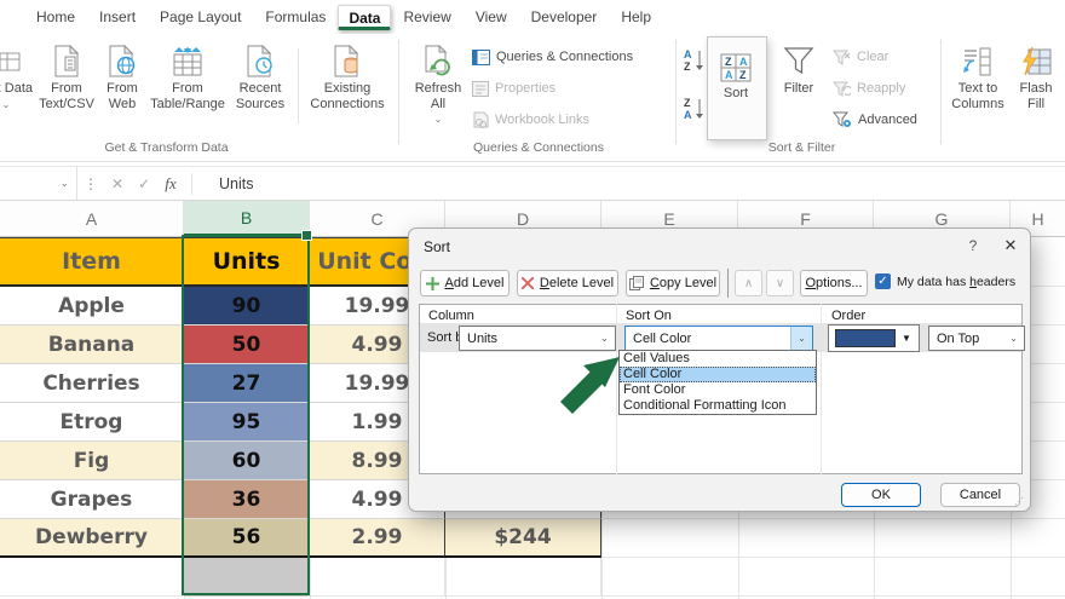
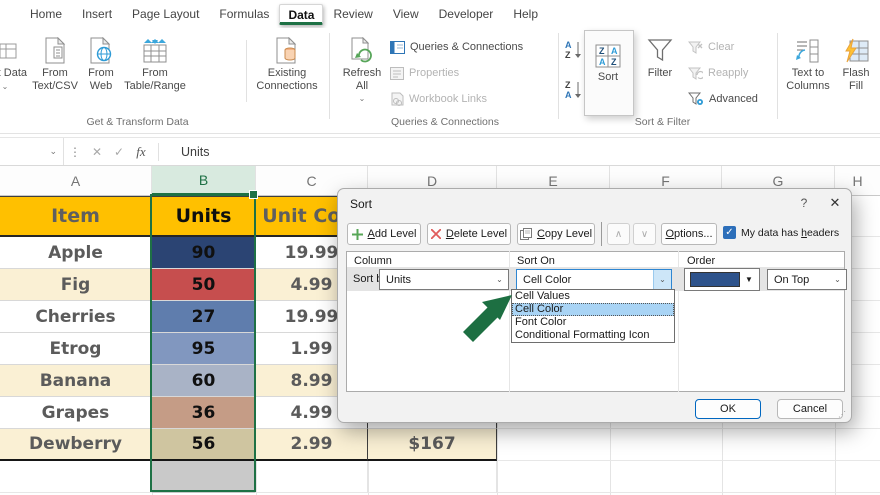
  Home
  Insert
  Page Layout
  Formulas
  Data
  Review
  View
  Developer
  Help
  ⌄
  From Text/CSV
  From Web
  From Table/Range
- Recent Sources
  Existing Connections
  Get & Transform Data
  Refresh All
  ⌄
  Queries & Connections
  Properties
  Workbook Links
  Queries & Connections
  A
  Z
  Z
  A
  Z
  A
  A
  Z
  Sort
  Filter
  Clear
  Reapply
  Advanced
  Sort & Filter
  Text to Columns
  Flash Fill
  ⌄
  ⋮
  ✕
  ✓
  fx
  Units
  A
  B
  C
  D
  E
  F
  G
  H
  Item
  Units
  Unit Co
  Apple
  90
  19.99
- Banana
+ Fig
  50
  4.99
  Cherries
  27
  19.99
  Etrog
  95
  1.99
- Fig
+ Banana
  60
  8.99
  Grapes
  36
  4.99
  Dewberry
  56
  2.99
- $244
+ $167
  Sort
  ?
  ✕
  Add Level
  Delete Level
  Copy Level
  ∧
  ∨
  Options...
  ✓
  My data has headers
  Column
  Sort On
  Order
  Units
  ⌄
  Cell Color
  ⌄
  ▼
  On Top
  ⌄
  Cell Values
  Cell Color
  Font Color
  Conditional Formatting Icon
  OK
  Cancel
  ⋰
